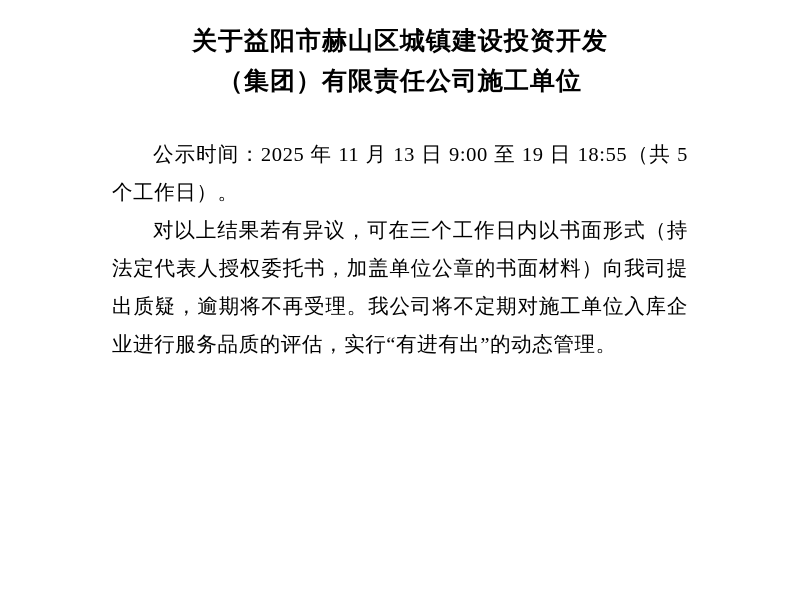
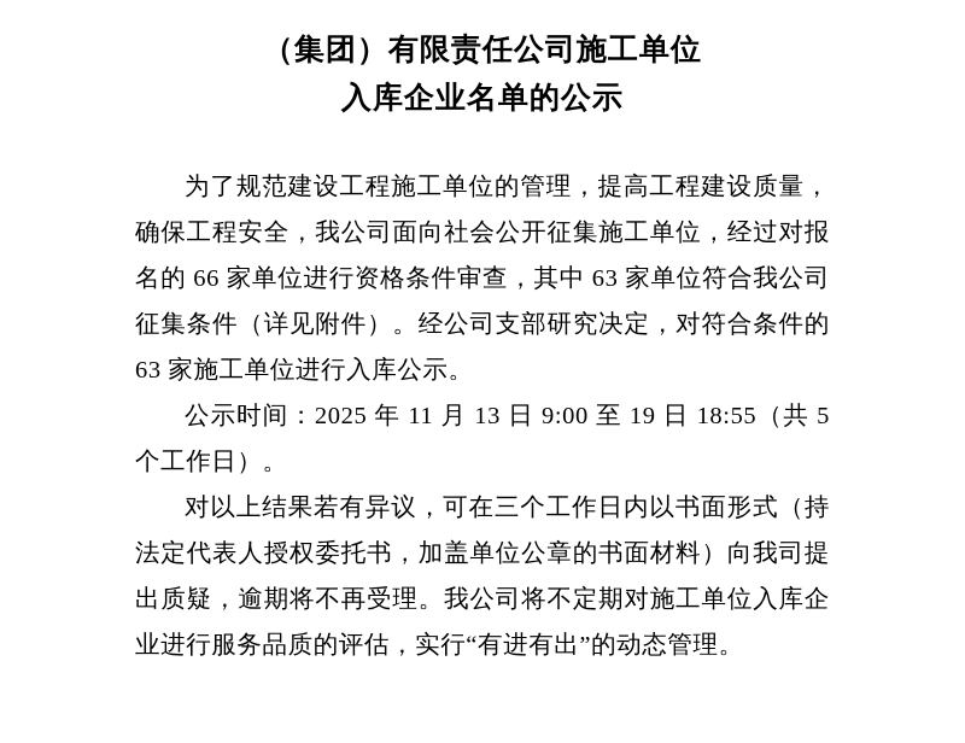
- 关于益阳市赫山区城镇建设投资开发
  （集团）有限责任公司施工单位
+ 入库企业名单的公示
+ 为了规范建设工程施工单位的管理，提高工程建设质量，确保工程安全，我公司面向社会公开征集施工单位，经过对报名的 66 家单位进行资格条件审查，其中 63 家单位符合我公司征集条件（详见附件）。经公司支部研究决定，对符合条件的 63 家施工单位进行入库公示。
  公示时间：2025 年 11 月 13 日 9:00 至 19 日 18:55（共 5 个工作日）。
  对以上结果若有异议，可在三个工作日内以书面形式（持法定代表人授权委托书，加盖单位公章的书面材料）向我司提出质疑，逾期将不再受理。我公司将不定期对施工单位入库企业进行服务品质的评估，实行“有进有出”的动态管理。
